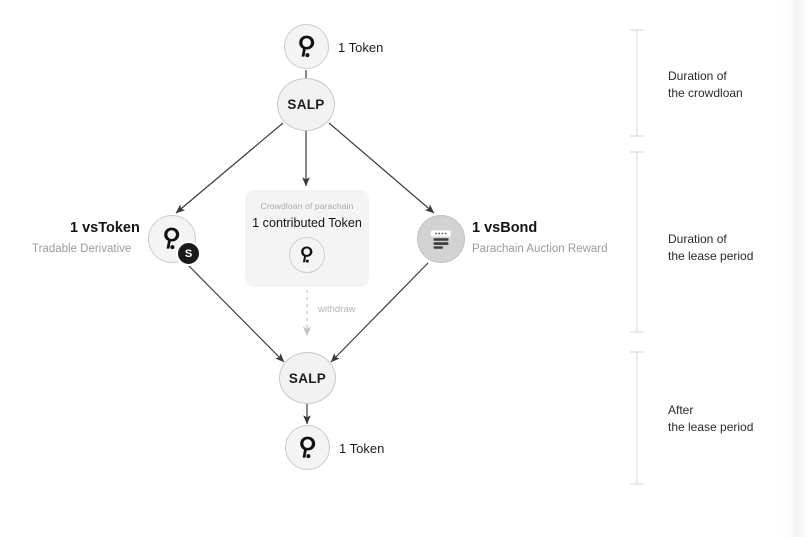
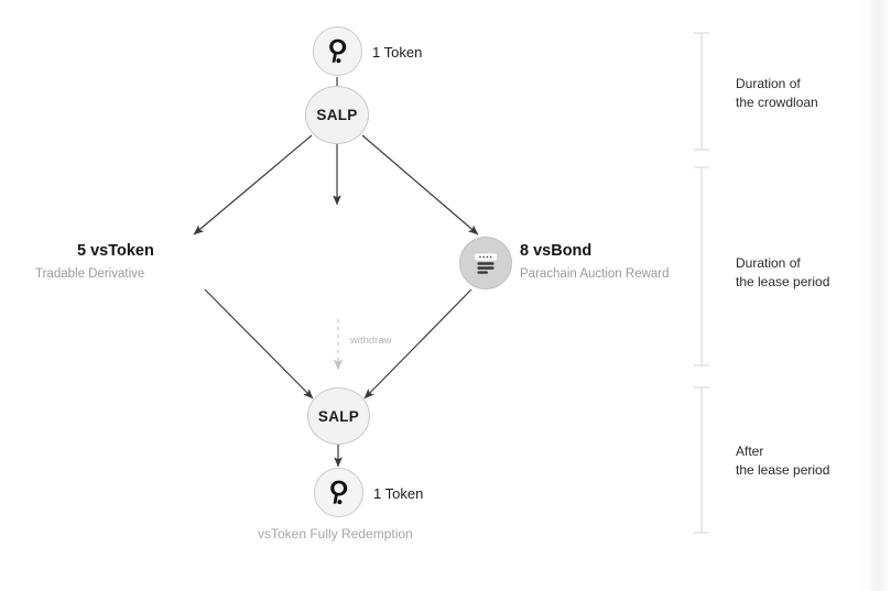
  1 Token
  SALP
- S
- 1 vsToken
+ 5 vsToken
  Tradable Derivative
- Crowdloan of parachain
- 1 contributed Token
- 1 vsBond
+ 8 vsBond
  Parachain Auction Reward
  withdraw
  SALP
  1 Token
+ vsToken Fully Redemption
  Duration of
  the crowdloan
  Duration of
  the lease period
  After
  the lease period
